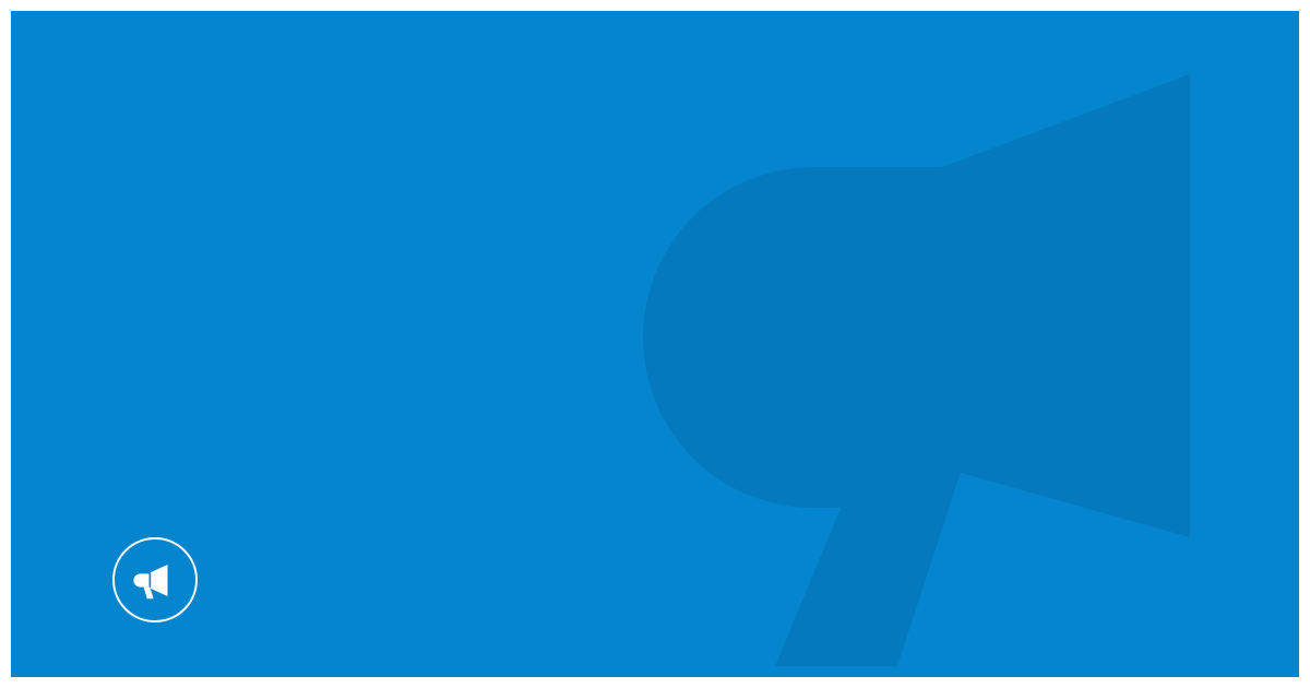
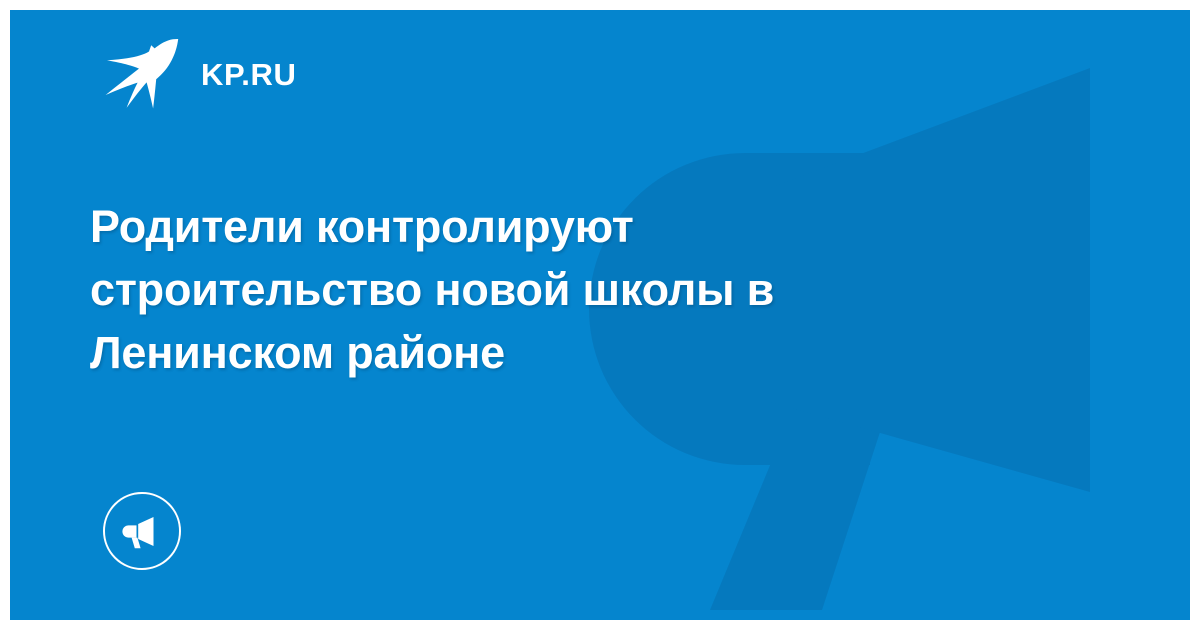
+ KP.RU
+ Родители контролируют строительство новой школы в Ленинском районе
